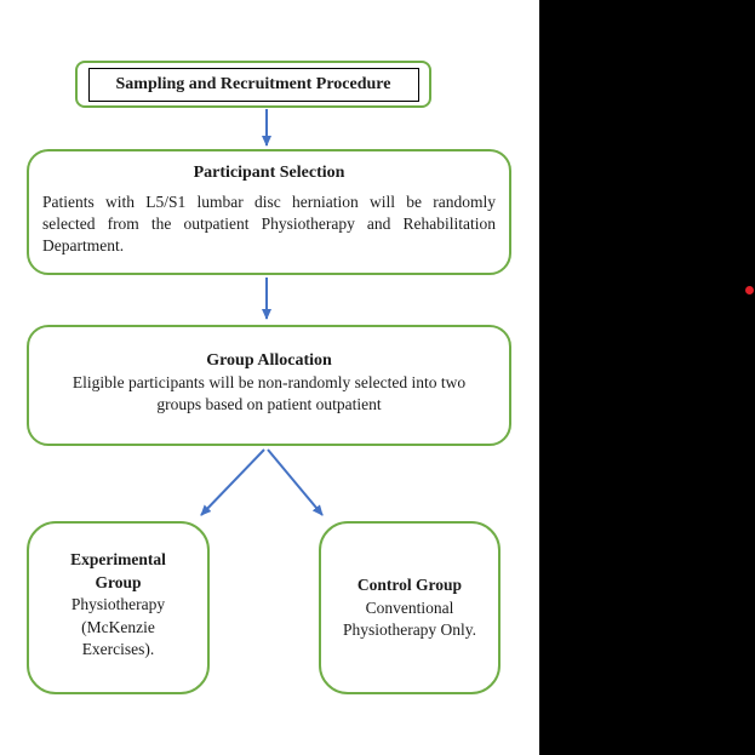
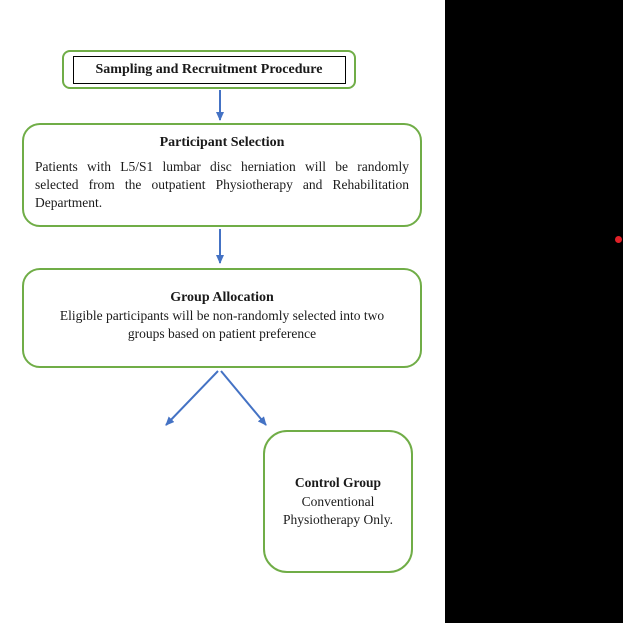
  Sampling and Recruitment Procedure
  Participant Selection
  Patients with L5/S1 lumbar disc herniation will be randomly
  selected from the outpatient Physiotherapy and Rehabilitation
  Department.
  Group Allocation
  Eligible participants will be non-randomly selected into two
- groups based on patient outpatient
+ groups based on patient preference
- Experimental
- Group
- Physiotherapy
- (McKenzie
- Exercises).
  Control Group
  Conventional
  Physiotherapy Only.
